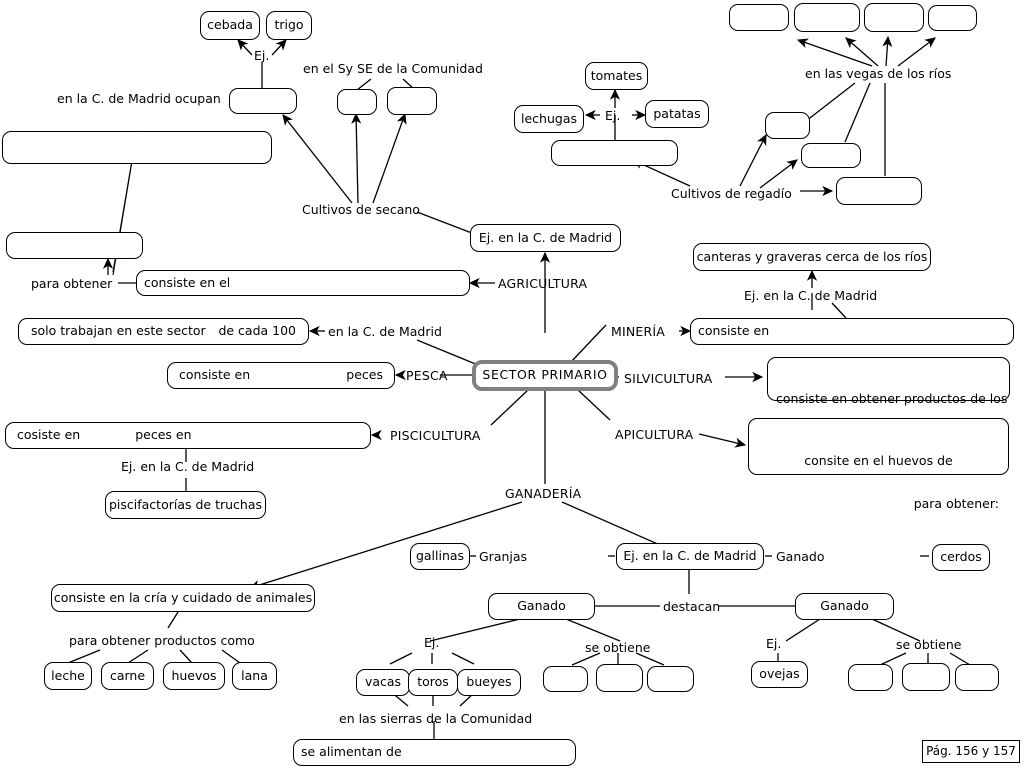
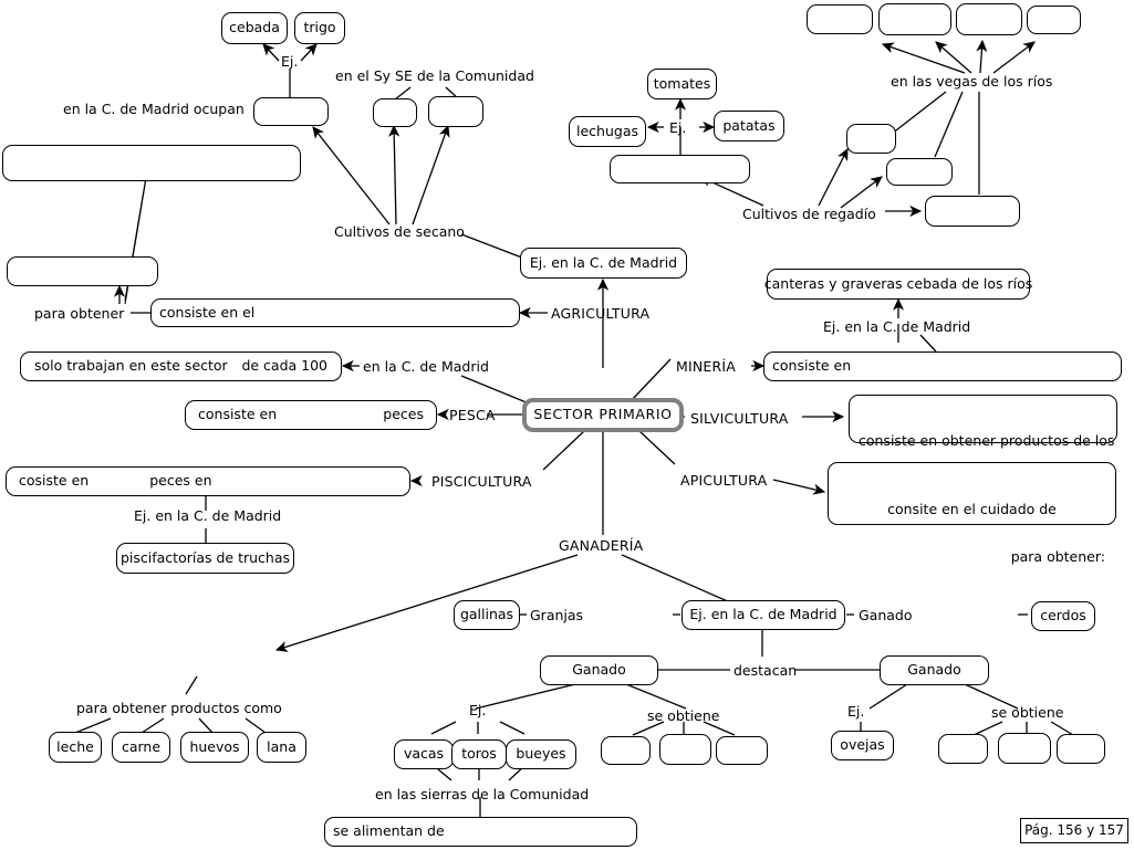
  cebada
  trigo
  Ej.
  en la C. de Madrid ocupan
  en el Sy SE de la Comunidad
  Cultivos de secano
  tomates
  lechugas
  Ej.
  patatas
  Cultivos de regadío
  en las vegas de los ríos
  Ej. en la C. de Madrid
  AGRICULTURA
  consiste en el
  para obtener
  solo trabajan en este sector
  de cada 100
  en la C. de Madrid
  consiste en
  peces
  PESCA
  SECTOR PRIMARIO
  cosiste en
  peces en
  PISCICULTURA
  Ej. en la C. de Madrid
  piscifactorías de truchas
- canteras y graveras cerca de los ríos
+ canteras y graveras cebada de los ríos
  Ej. en la C. de Madrid
  MINERÍA
  consiste en
  SILVICULTURA
  consiste en obtener productos de los
  APICULTURA
- consite en el huevos de
+ consite en el cuidado de
  para obtener:
  GANADERÍA
- consiste en la cría y cuidado de animales
  para obtener productos como
  leche
  carne
  huevos
  lana
  gallinas
  Granjas
  Ej. en la C. de Madrid
  Ganado
  cerdos
  Ganado
  destacan
  Ganado
  Ej.
  vacas
  toros
  bueyes
  se obtiene
  Ej.
  ovejas
  se obtiene
  en las sierras de la Comunidad
  se alimentan de
  Pág. 156 y 157
